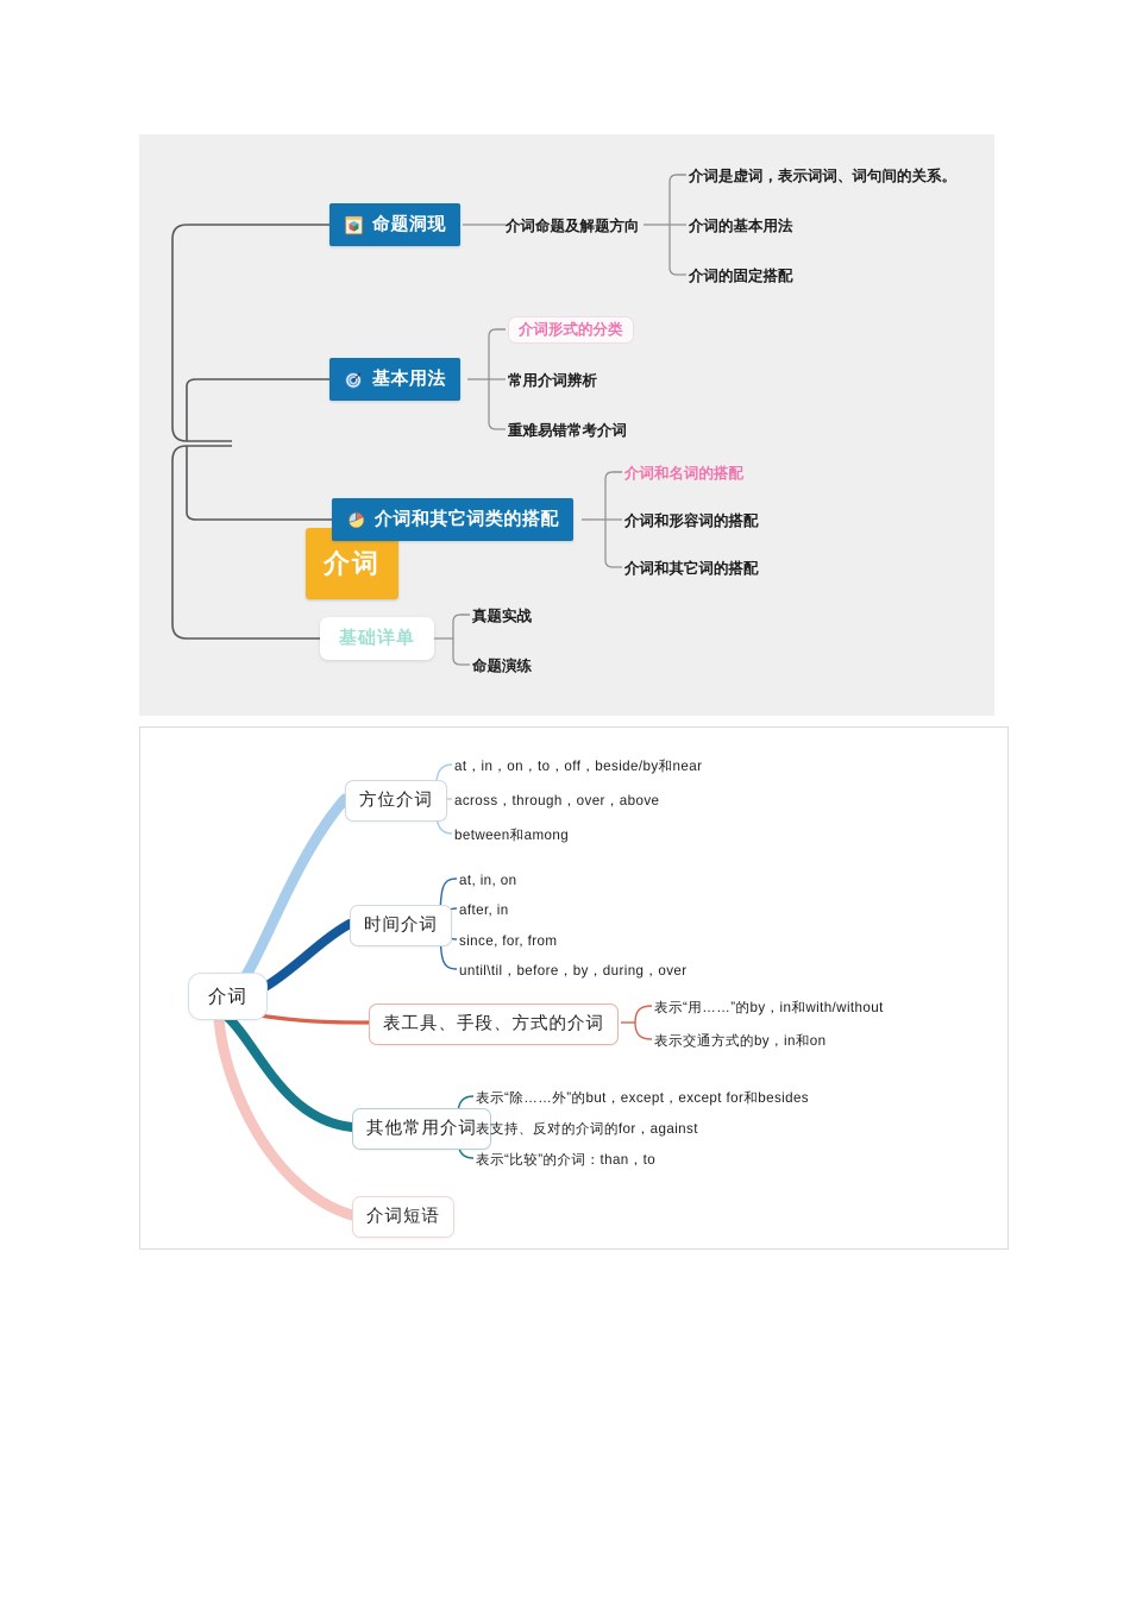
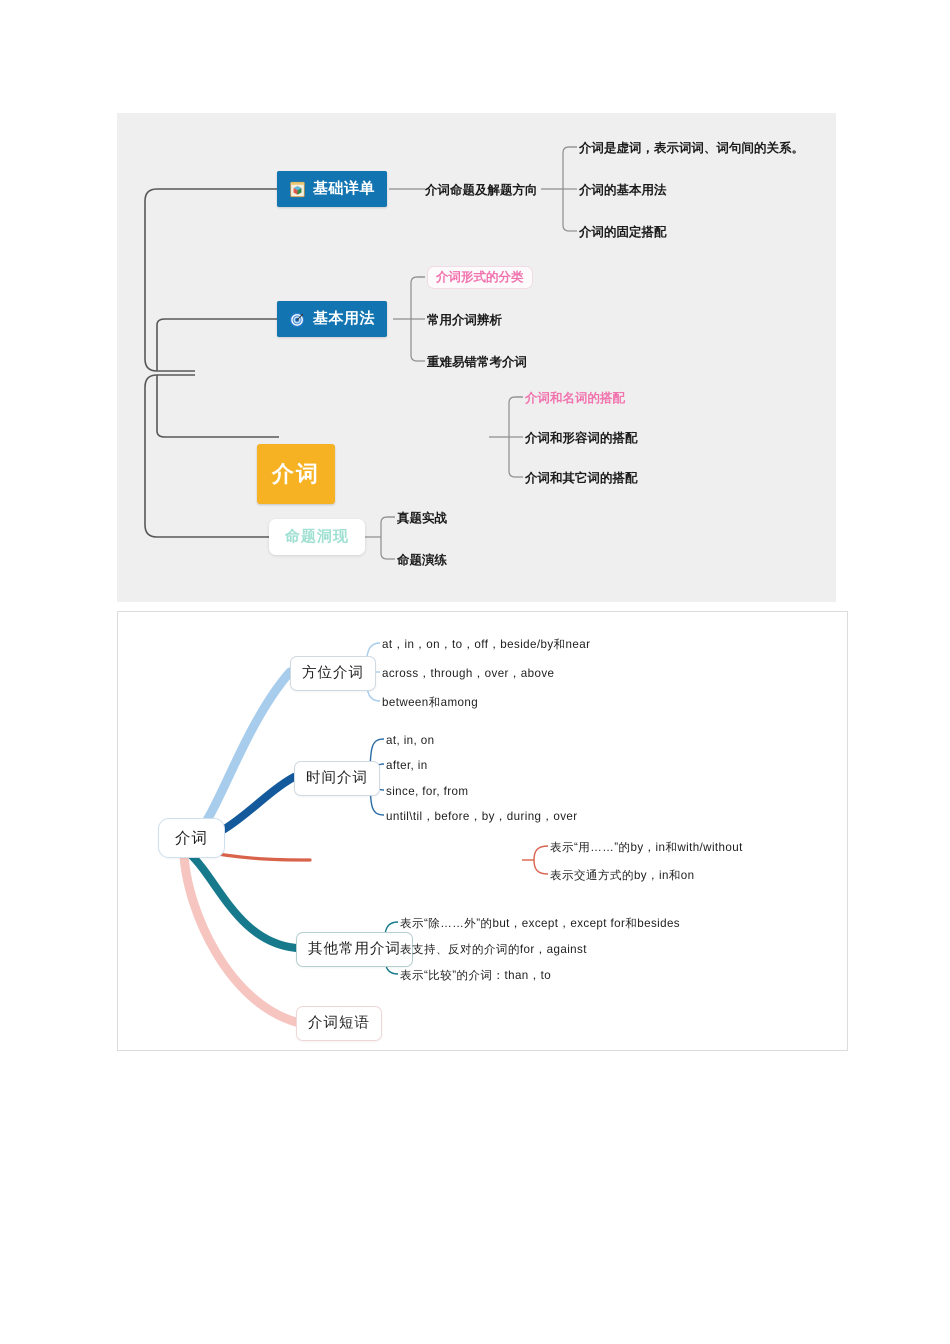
  介词
- 命题洞现
+ 基础详单
  介词命题及解题方向
  介词是虚词，表示词词、词句间的关系。
  介词的基本用法
  介词的固定搭配
  基本用法
  介词形式的分类
  常用介词辨析
  重难易错常考介词
- 介词和其它词类的搭配
  介词和名词的搭配
  介词和形容词的搭配
  介词和其它词的搭配
- 基础详单
+ 命题洞现
  真题实战
  命题演练
  介词
  方位介词
  at，in，on，to，off，beside/by和near
  across，through，over，above
  between和among
  时间介词
  at, in, on
  after, in
  since, for, from
  until\til，before，by，during，over
- 表工具、手段、方式的介词
  表示“用……”的by，in和with/without
  表示交通方式的by，in和on
  其他常用介词
  表示“除……外”的but，except，except for和besides
  表支持、反对的介词的for，against
  表示“比较”的介词：than，to
  介词短语
